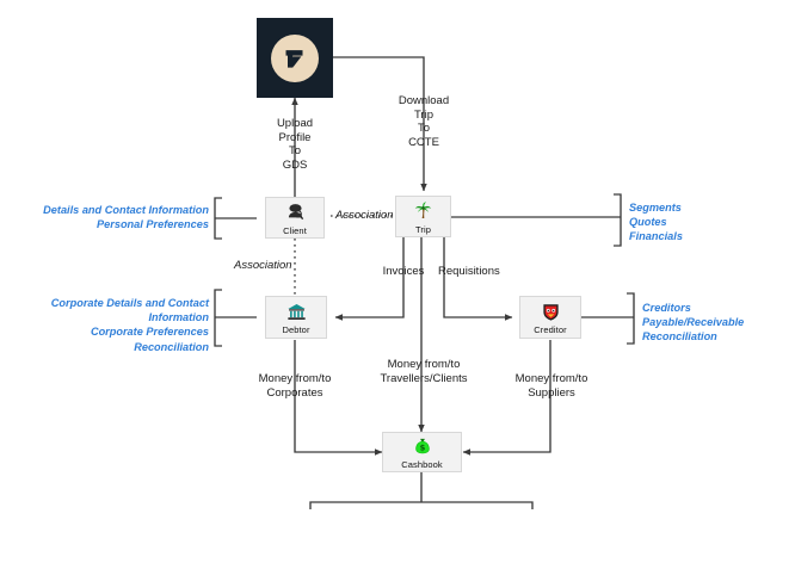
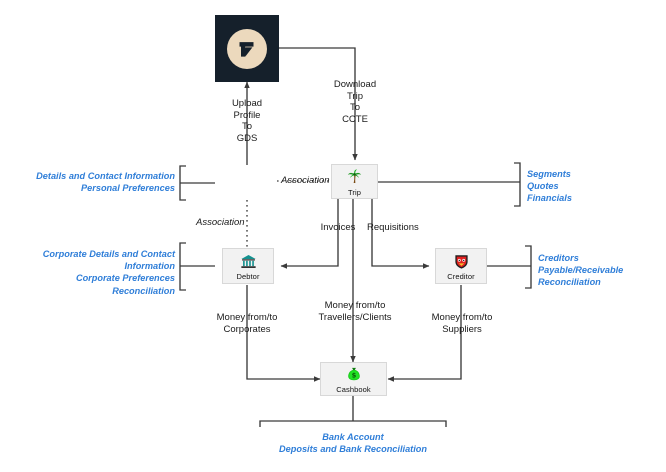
- Client
  Trip
  Debtor
  Creditor
  $
  Cashbook
  Upload
  Profile
  To
  GDS
  Download
  Trip
  To
  CCTE
  Invoices
  Requisitions
  Money from/to
  Corporates
  Money from/to
  Travellers/Clients
  Money from/to
  Suppliers
  Association
  Association
  Details and Contact Information
  Personal Preferences
  Corporate Details and Contact Information
  Corporate Preferences
  Reconciliation
  Segments
  Quotes
  Financials
  Creditors Payable/Receivable
  Reconciliation
+ Bank Account
+ Deposits and Bank Reconciliation
